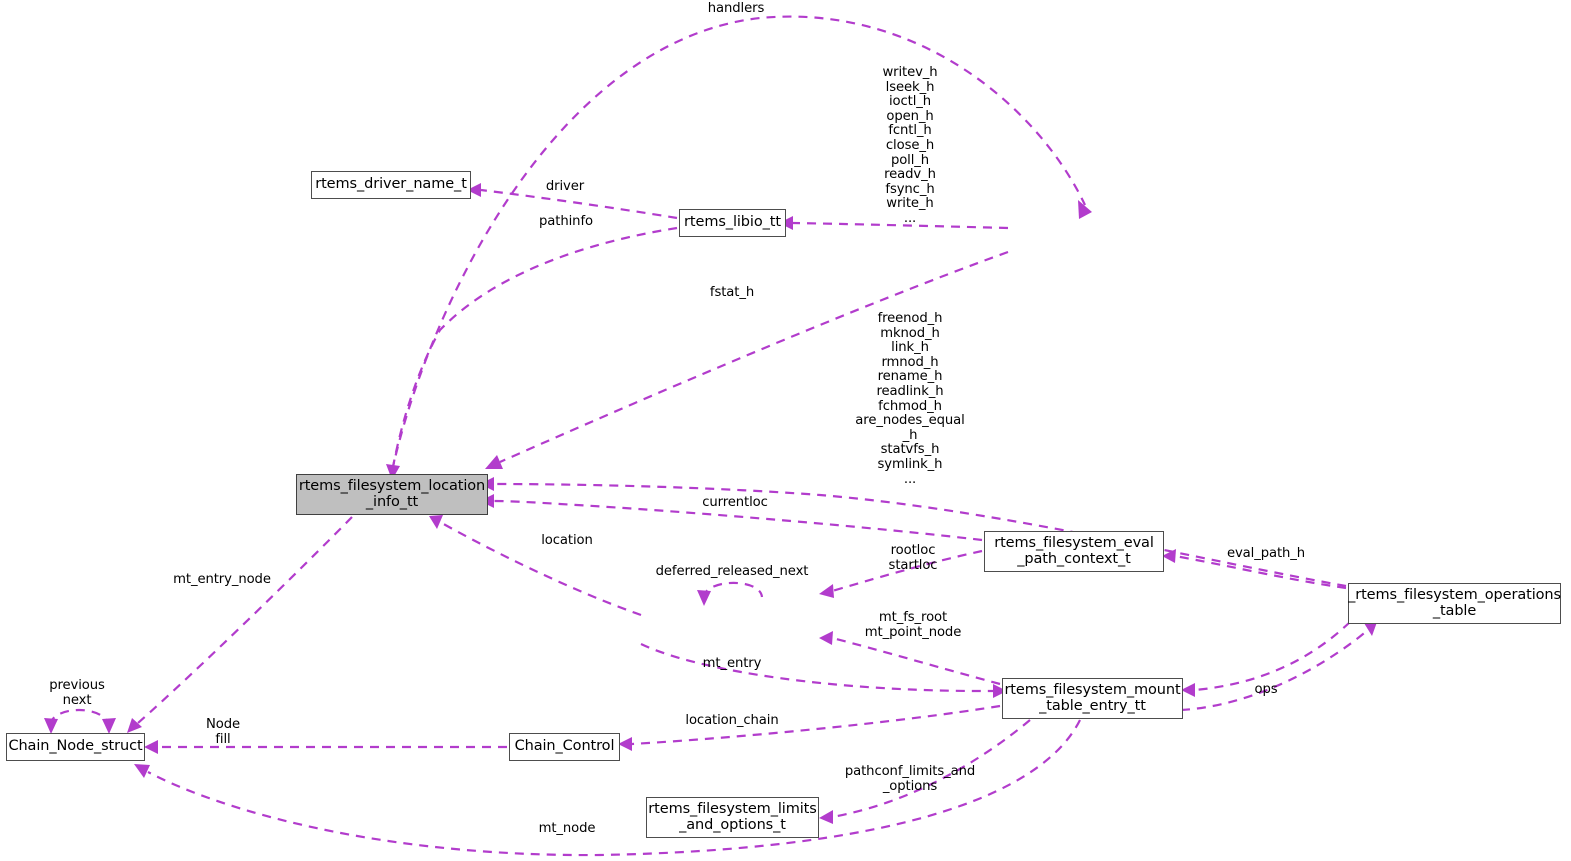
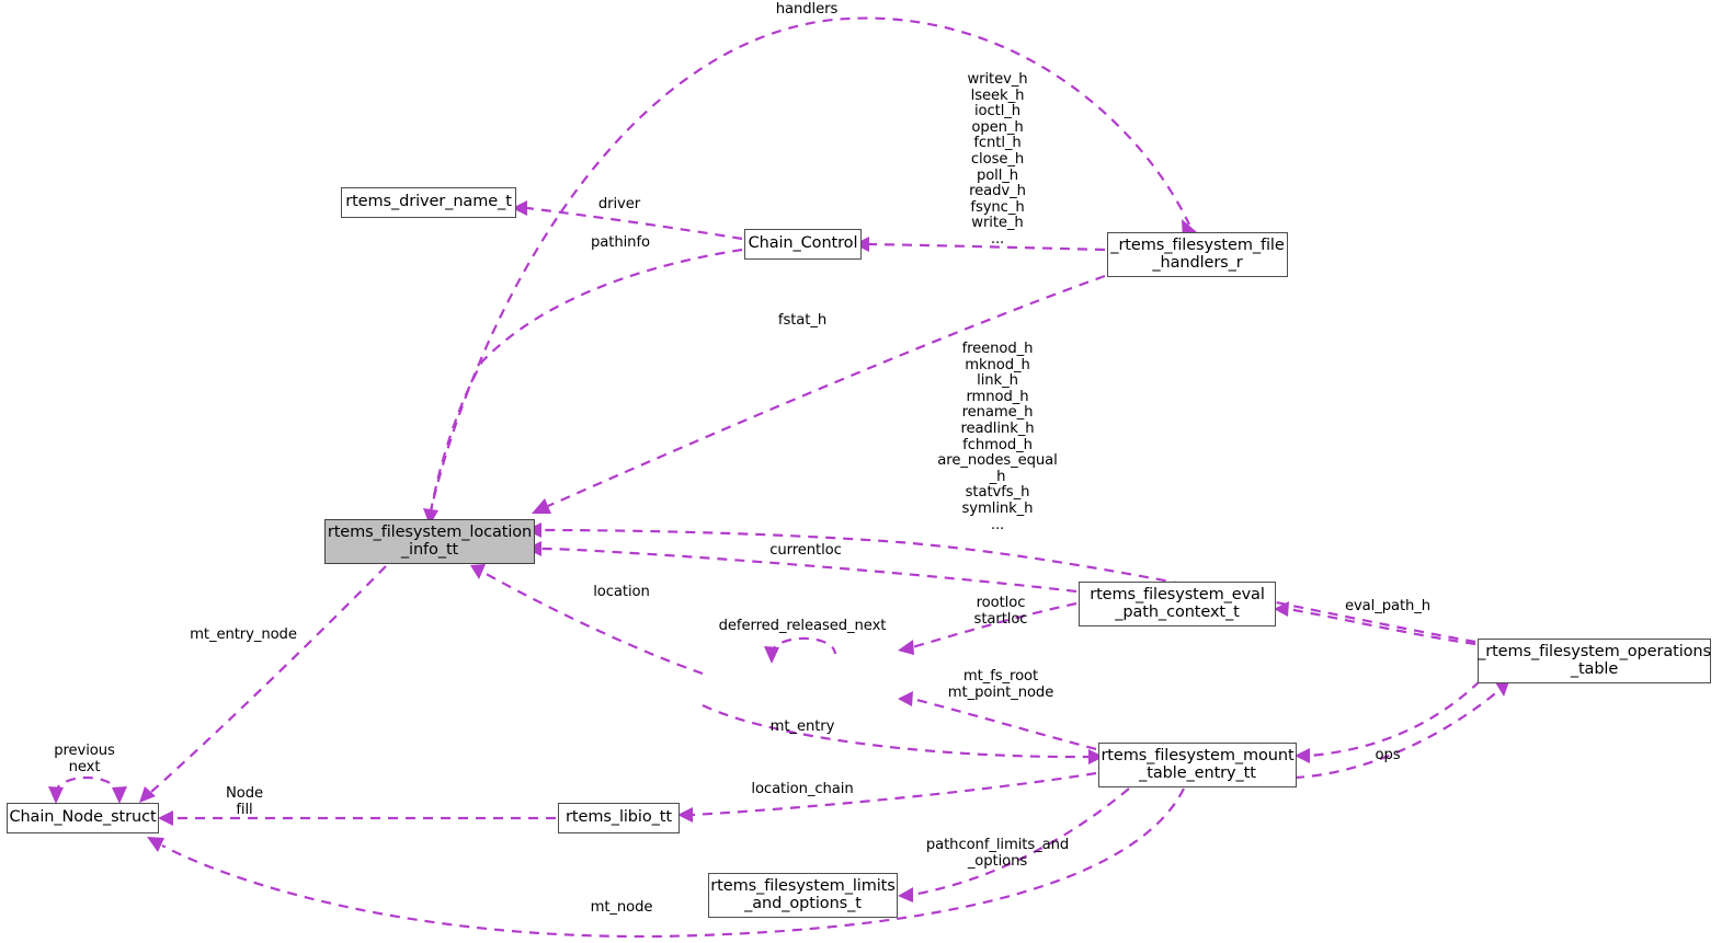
  rtems_driver_name_t
- rtems_libio_tt
+ Chain_Control
+ _rtems_filesystem_file
+ _handlers_r
  rtems_filesystem_location
  _info_tt
  rtems_filesystem_eval
  _path_context_t
  _rtems_filesystem_operations
  _table
  rtems_filesystem_mount
  _table_entry_tt
  Chain_Node_struct
- Chain_Control
+ rtems_libio_tt
  rtems_filesystem_limits
  _and_options_t
  handlers
  writev_h
  lseek_h
  ioctl_h
  open_h
  fcntl_h
  close_h
  poll_h
  readv_h
  fsync_h
  write_h
  ...
  driver
  pathinfo
  fstat_h
  freenod_h
  mknod_h
  link_h
  rmnod_h
  rename_h
  readlink_h
  fchmod_h
  are_nodes_equal
  _h
  statvfs_h
  symlink_h
  ...
  currentloc
  location
  eval_path_h
  rootloc
  startloc
  deferred_released_next
  mt_entry_node
  mt_fs_root
  mt_point_node
  mt_entry
  previous
  next
  ops
  location_chain
  Node
  fill
  pathconf_limits_and
  _options
  mt_node
